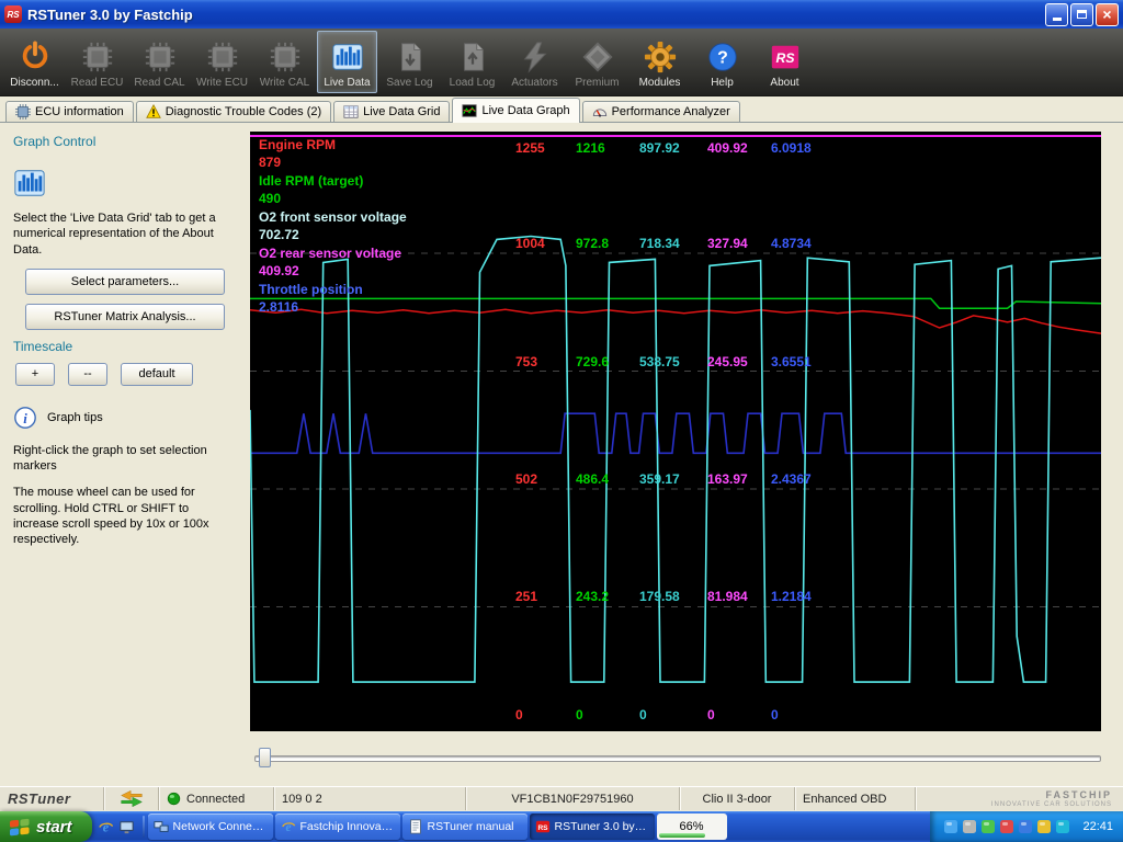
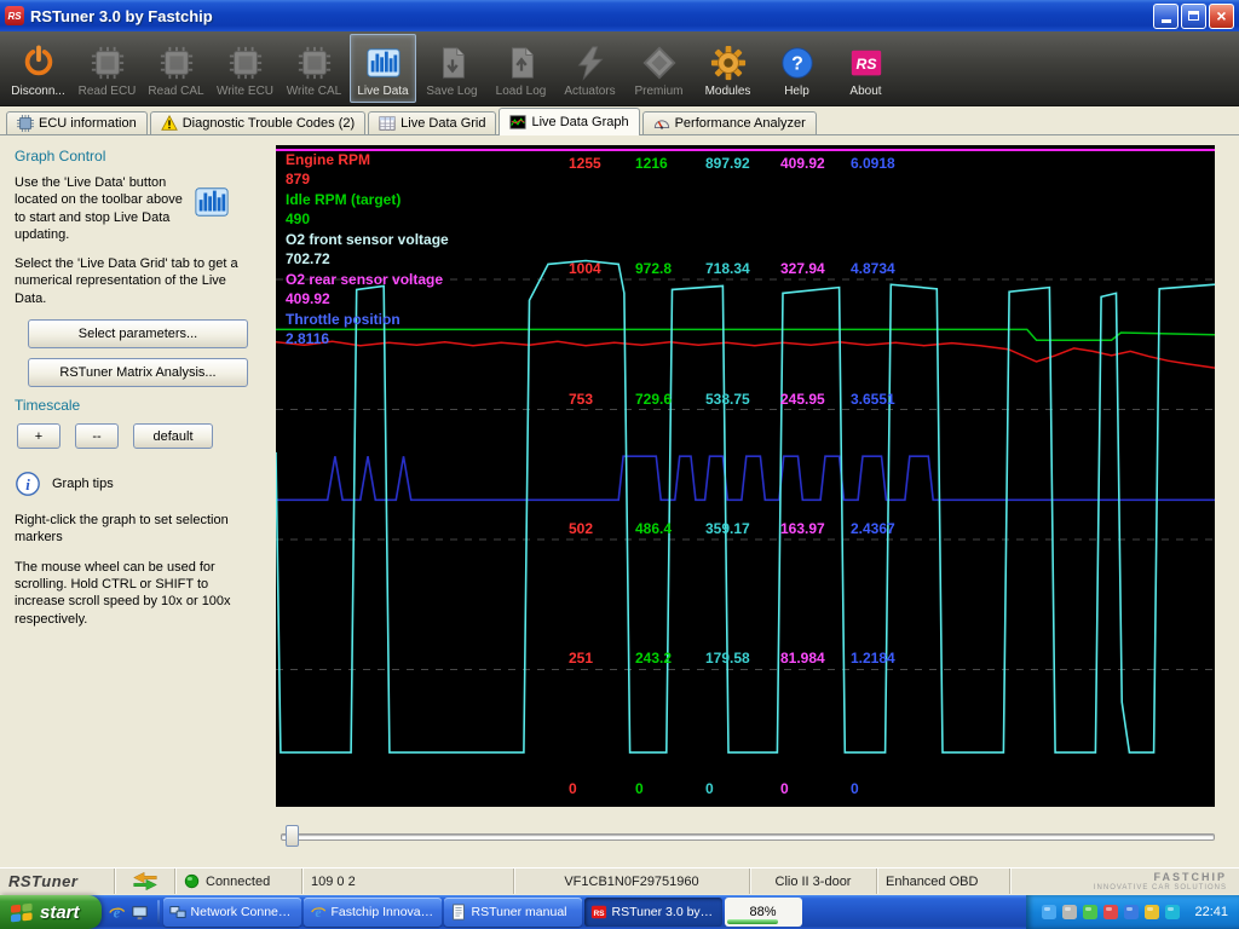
  RS
  RSTuner 3.0 by Fastchip
  ×
  Disconn...
  Read ECU
  Read CAL
  Write ECU
  Write CAL
  Live Data
  Save Log
  Load Log
  Actuators
  Premium
  Modules
  ?
  Help
  RS
  About
  ECU information
  Diagnostic Trouble Codes (2)
  Live Data Grid
  Live Data Graph
  Performance Analyzer
  Graph Control
+ Use the 'Live Data' button located on the toolbar above to start and stop Live Data updating.
- Select the 'Live Data Grid' tab to get a numerical representation of the About Data.
+ Select the 'Live Data Grid' tab to get a numerical representation of the Live Data.
  Select parameters...
  RSTuner Matrix Analysis...
  Timescale
  +
  --
  default
  i
  Graph tips
  Right-click the graph to set selection markers
  The mouse wheel can be used for scrolling. Hold CTRL or SHIFT to increase scroll speed by 10x or 100x respectively.
  Engine RPM
  879
  Idle RPM (target)
  490
  O2 front sensor voltage
  702.72
  O2 rear sensor voltage
  409.92
  Throttle position
  2.8116
  1255
  1004
  753
  502
  251
  0
  1216
  972.8
  729.6
  486.4
  243.2
  0
  897.92
  718.34
  538.75
  359.17
  179.58
  0
  409.92
  327.94
  245.95
  163.97
  81.984
  0
  6.0918
  4.8734
  3.6551
  2.4367
  1.2184
  0
  RSTuner
  Connected
  109 0 2
  VF1CB1N0F29751960
  Clio II 3-door
  Enhanced OBD
  FASTCHIP
  start
  e
  Network Connectio
  e
  Fastchip Innovativ
  RSTuner manual
  RSTuner 3.0 by Fa
- 66%
+ 88%
  22:41
